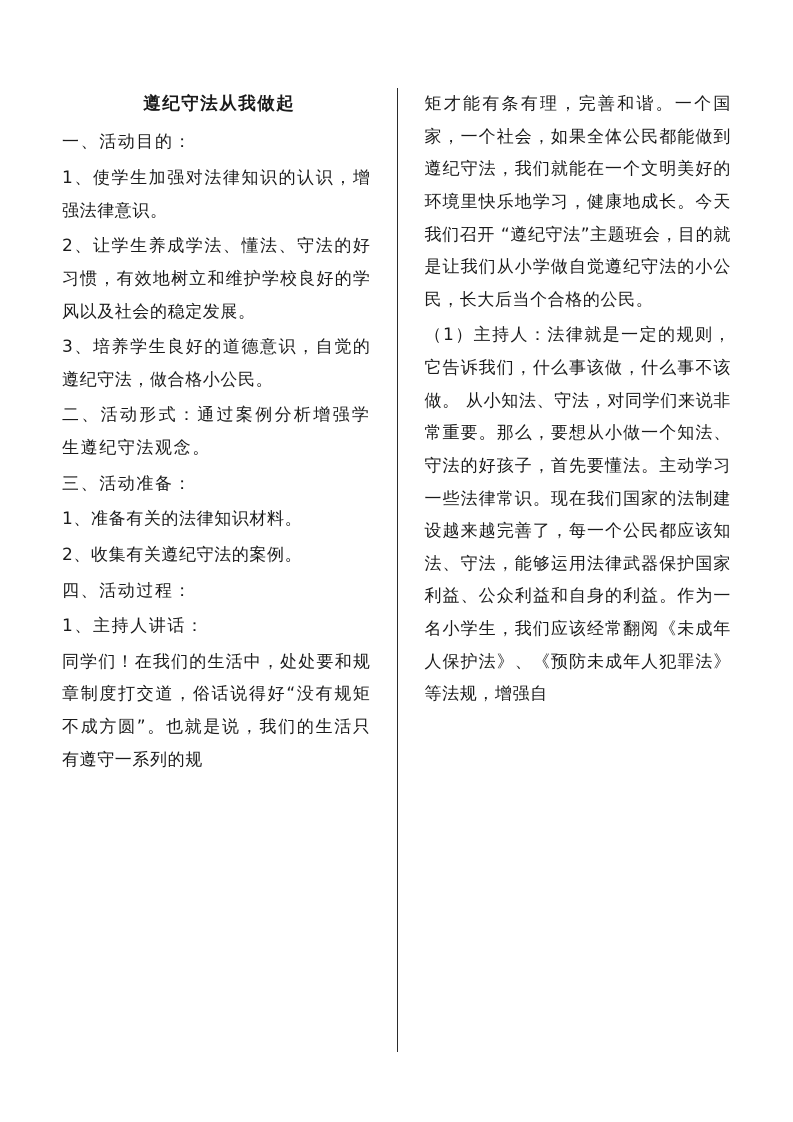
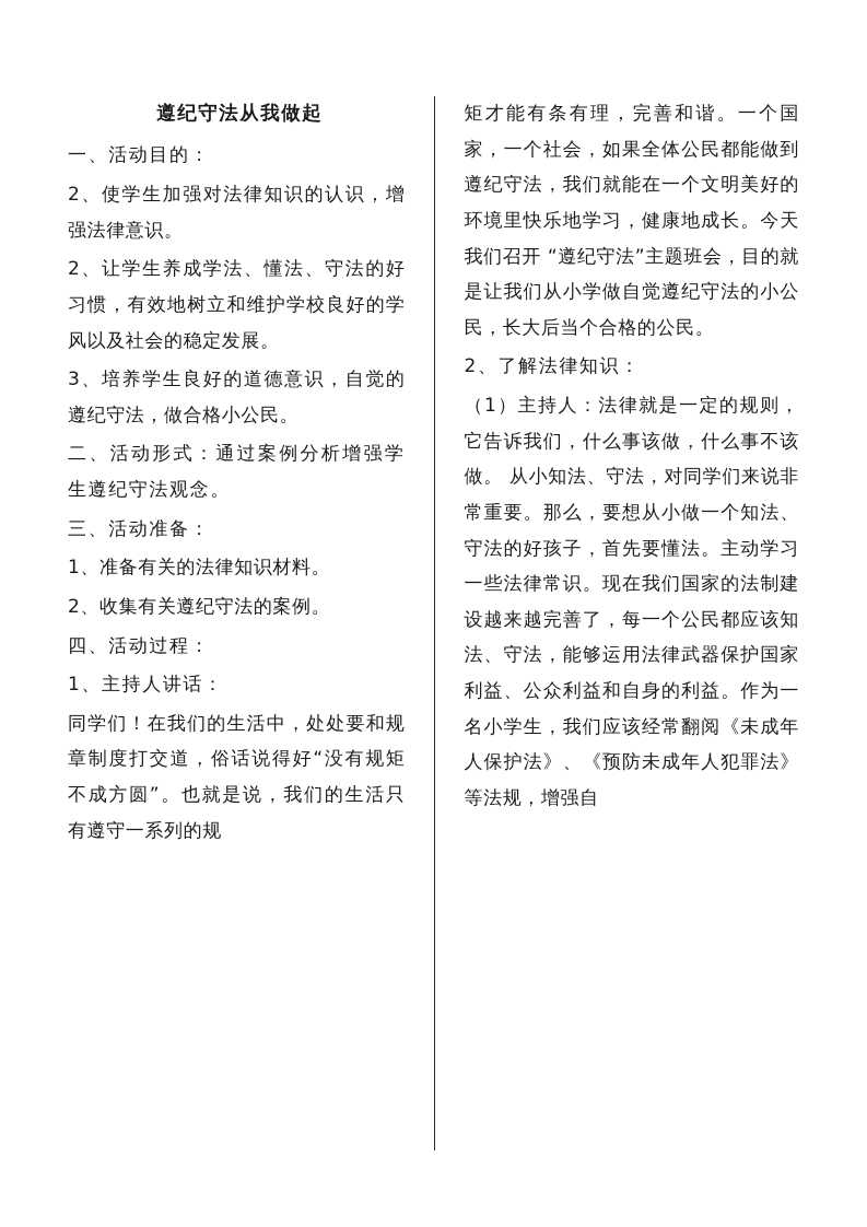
  遵纪守法从我做起
  一、活动目的：
- 1、使学生加强对法律知识的认识，增强法律意识。
+ 2、使学生加强对法律知识的认识，增强法律意识。
  2、让学生养成学法、懂法、守法的好习惯，有效地树立和维护学校良好的学风以及社会的稳定发展。
  3、培养学生良好的道德意识，自觉的遵纪守法，做合格小公民。
  二、活动形式：通过案例分析增强学生遵纪守法观念。
  三、活动准备：
  1、准备有关的法律知识材料。
  2、收集有关遵纪守法的案例。
  四、活动过程：
  1、主持人讲话：
  同学们！在我们的生活中，处处要和规章制度打交道，俗话说得好“没有规矩不成方圆”。也就是说，我们的生活只有遵守一系列的规
  矩才能有条有理，完善和谐。一个国家，一个社会，如果全体公民都能做到遵纪守法，我们就能在一个文明美好的环境里快乐地学习，健康地成长。今天我们召开 “遵纪守法”主题班会，目的就是让我们从小学做自觉遵纪守法的小公民，长大后当个合格的公民。
+ 2、了解法律知识：
  （1）主持人：法律就是一定的规则，它告诉我们，什么事该做，什么事不该做。 从小知法、守法，对同学们来说非常重要。那么，要想从小做一个知法、守法的好孩子，首先要懂法。主动学习一些法律常识。现在我们国家的法制建设越来越完善了，每一个公民都应该知法、守法，能够运用法律武器保护国家利益、公众利益和自身的利益。作为一名小学生，我们应该经常翻阅《未成年人保护法》、《预防未成年人犯罪法》等法规，增强自
